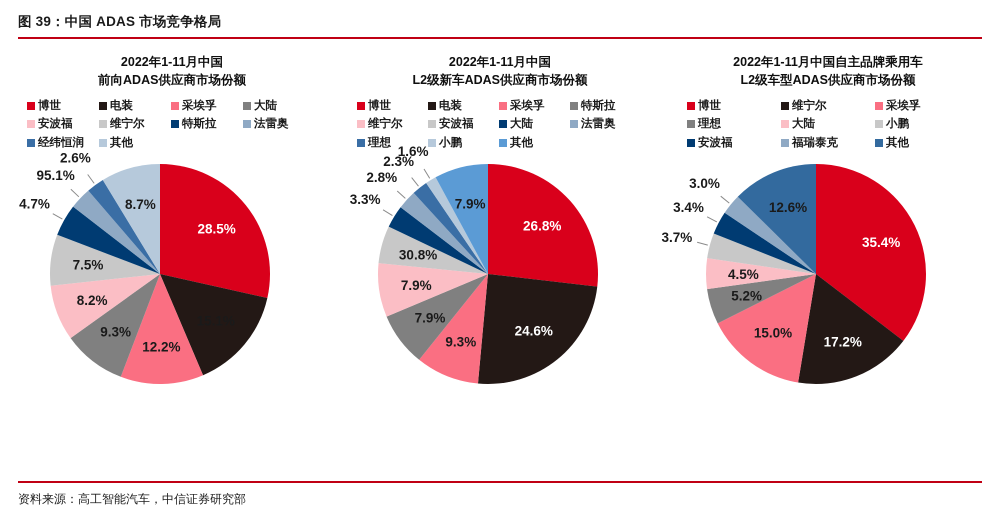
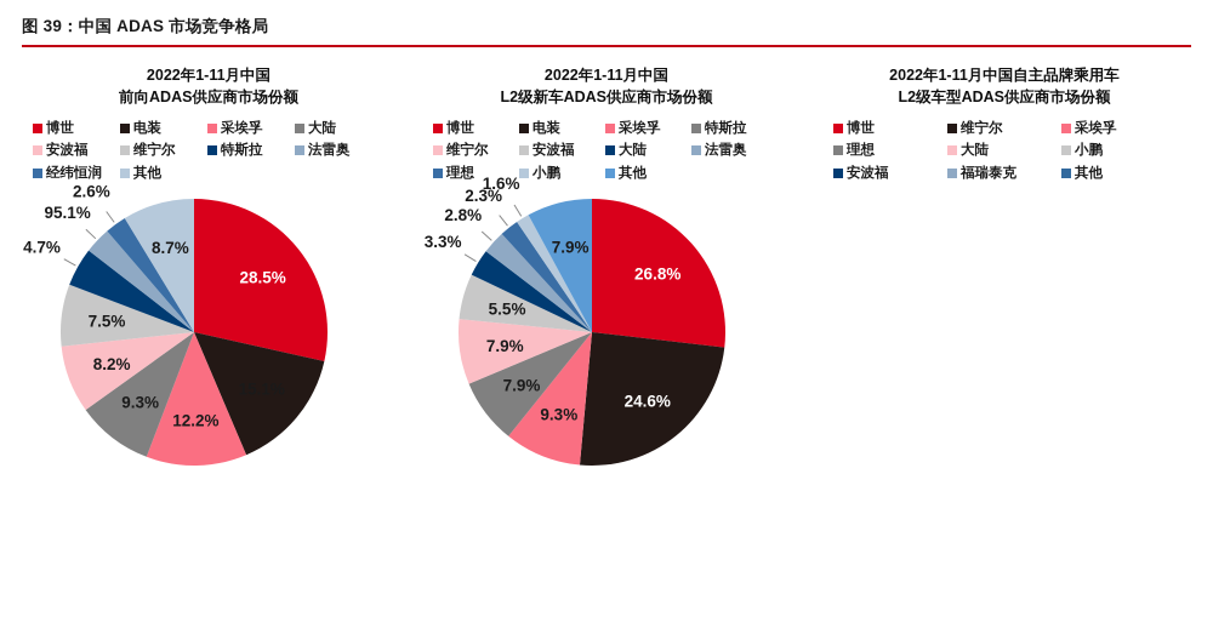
  图 39：中国 ADAS 市场竞争格局
  2022年1-11月中国
  前向ADAS供应商市场份额
  博世
  电装
  采埃孚
  大陆
  安波福
  维宁尔
  特斯拉
  法雷奥
  经纬恒润
  其他
  28.5%
  12.2%
  9.3%
  8.2%
  7.5%
  4.7%
  95.1%
  2.6%
  8.7%
  2022年1-11月中国
  L2级新车ADAS供应商市场份额
  博世
  电装
  采埃孚
  特斯拉
  维宁尔
  安波福
  大陆
  法雷奥
  理想
  小鹏
  其他
  26.8%
  24.6%
  9.3%
  7.9%
  7.9%
- 30.8%
+ 5.5%
  3.3%
  2.8%
  2.3%
  1.6%
  7.9%
  2022年1-11月中国自主品牌乘用车
  L2级车型ADAS供应商市场份额
  博世
  维宁尔
  采埃孚
  理想
  大陆
  小鹏
  安波福
  福瑞泰克
  其他
- 35.4%
- 17.2%
- 15.0%
- 5.2%
- 4.5%
- 3.7%
- 3.4%
- 3.0%
- 12.6%
- 资料来源：高工智能汽车，中信证券研究部
